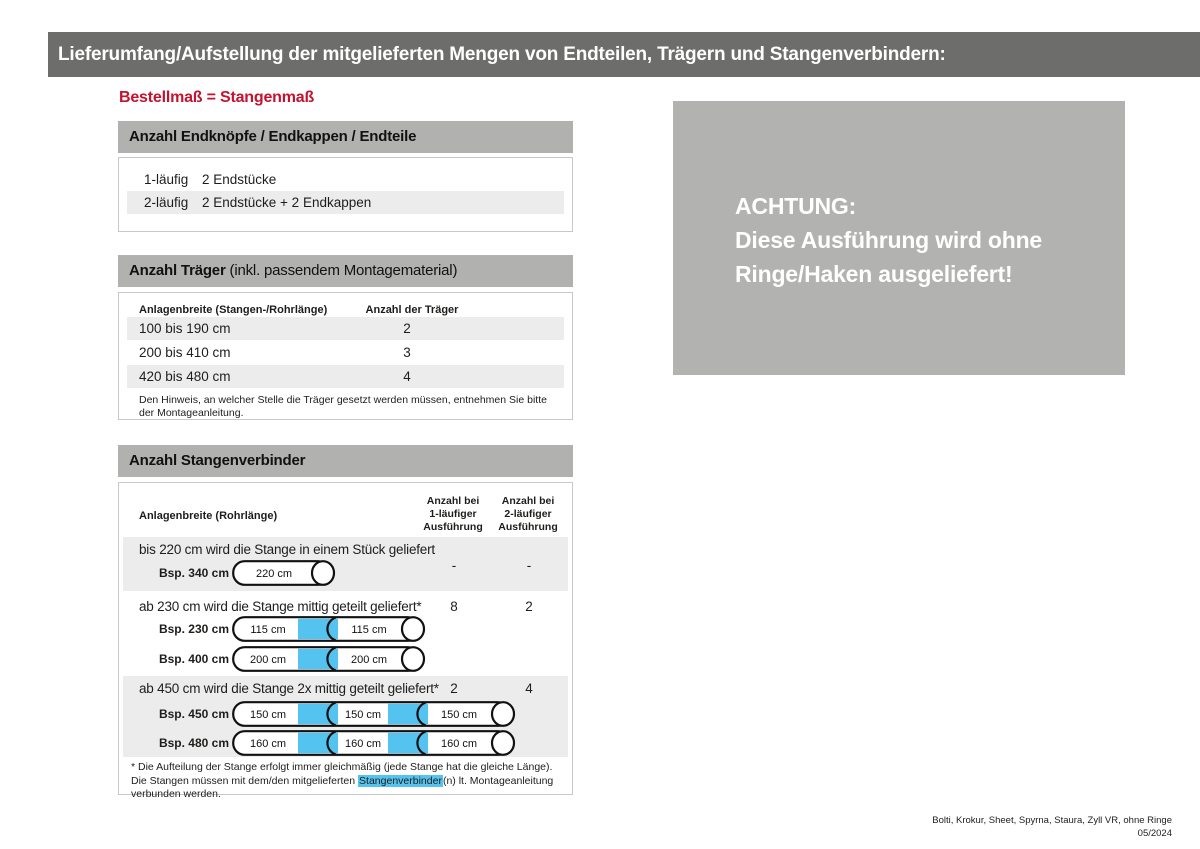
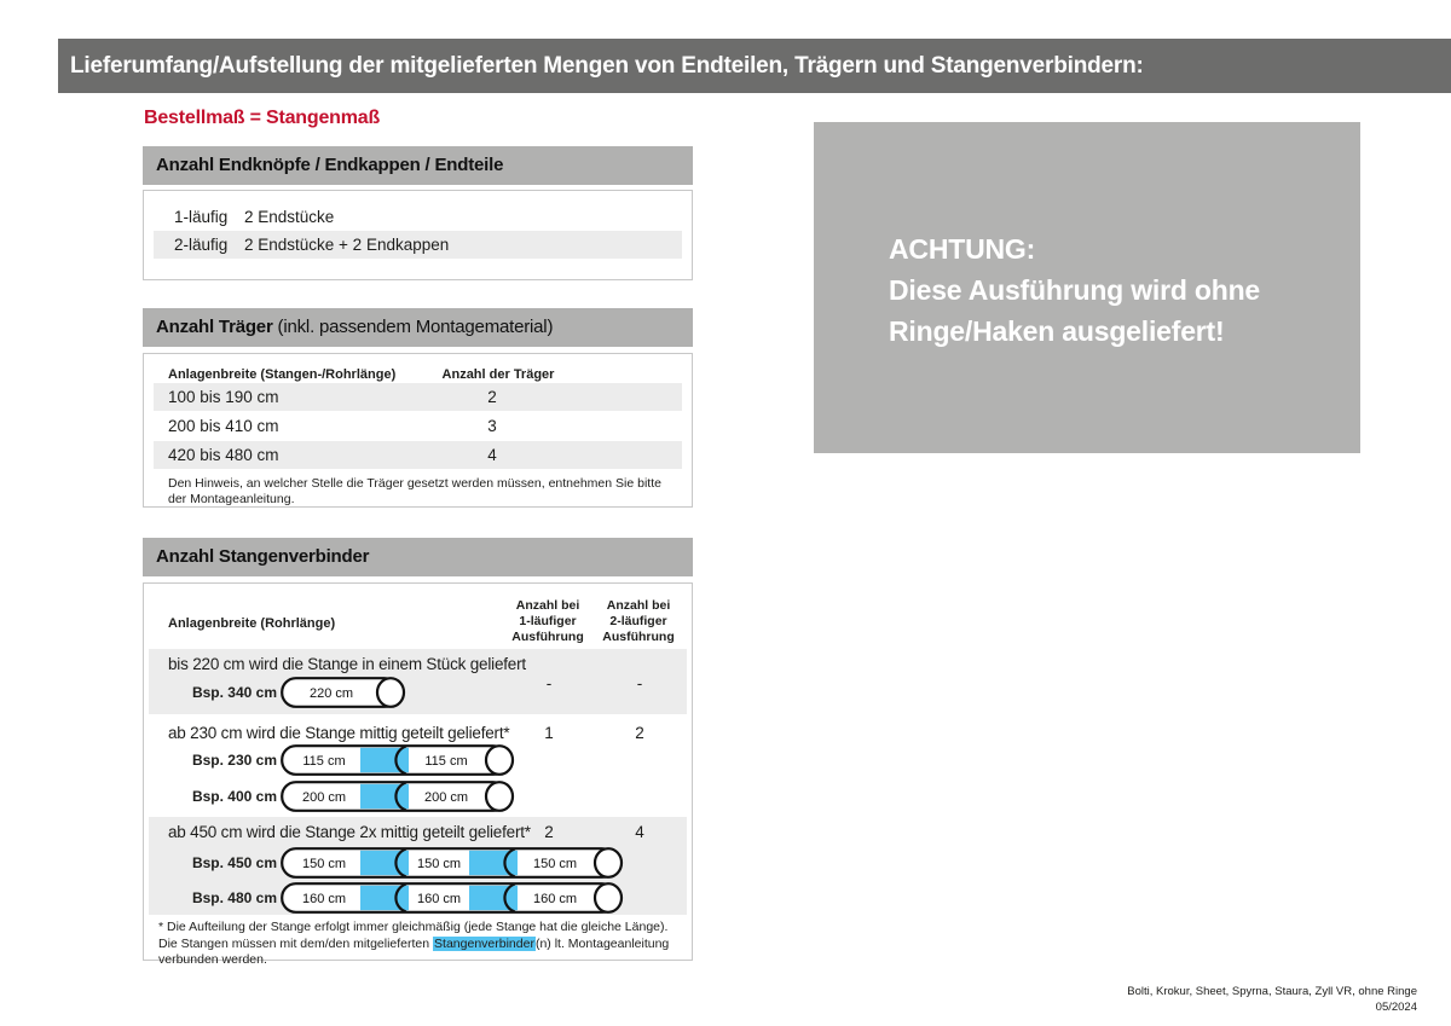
  Lieferumfang/Aufstellung der mitgelieferten Mengen von Endteilen, Trägern und Stangenverbindern:
  Bestellmaß = Stangenmaß
  Anzahl Endknöpfe / Endkappen / Endteile
  1-läufig
  2 Endstücke
  2-läufig
  2 Endstücke + 2 Endkappen
  Anzahl Träger (inkl. passendem Montagematerial)
  Anlagenbreite (Stangen-/Rohrlänge)
  Anzahl der Träger
  100 bis 190 cm
  2
  200 bis 410 cm
  3
  420 bis 480 cm
  4
  Den Hinweis, an welcher Stelle die Träger gesetzt werden müssen, entnehmen Sie bitte der Montageanleitung.
  Anzahl Stangenverbinder
  Anlagenbreite (Rohrlänge)
  Anzahl bei
  1-läufiger
  Ausführung
  Anzahl bei
  2-läufiger
  Ausführung
  bis 220 cm wird die Stange in einem Stück geliefert
  -
  -
  Bsp. 340 cm
  220 cm
  ab 230 cm wird die Stange mittig geteilt geliefert*
- 8
+ 1
  2
  Bsp. 230 cm
  115 cm
  115 cm
  Bsp. 400 cm
  200 cm
  200 cm
  ab 450 cm wird die Stange 2x mittig geteilt geliefert*
  2
  4
  Bsp. 450 cm
  150 cm
  150 cm
  150 cm
  Bsp. 480 cm
  160 cm
  160 cm
  160 cm
  * Die Aufteilung der Stange erfolgt immer gleichmäßig (jede Stange hat die gleiche Länge). Die Stangen müssen mit dem/den mitgelieferten Stangenverbinder(n) lt. Montageanleitung verbunden werden.
  ACHTUNG:
  Diese Ausführung wird ohne
  Ringe/Haken ausgeliefert!
  Bolti, Krokur, Sheet, Spyrna, Staura, Zyll VR, ohne Ringe
  05/2024
